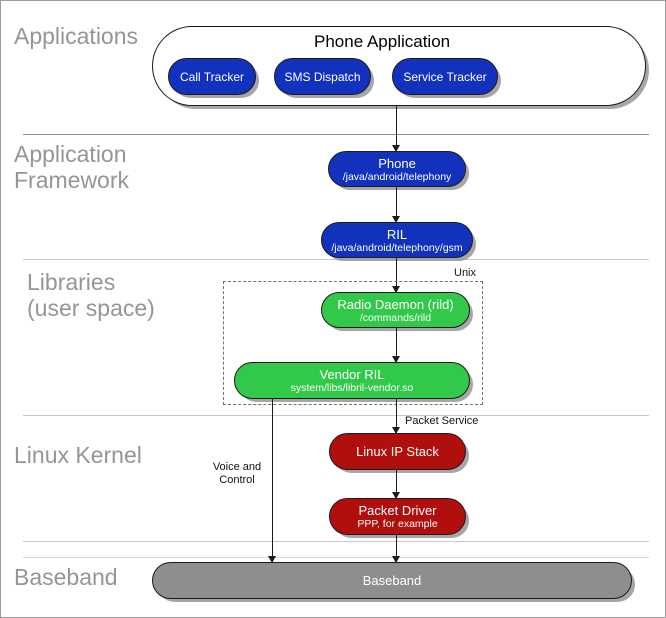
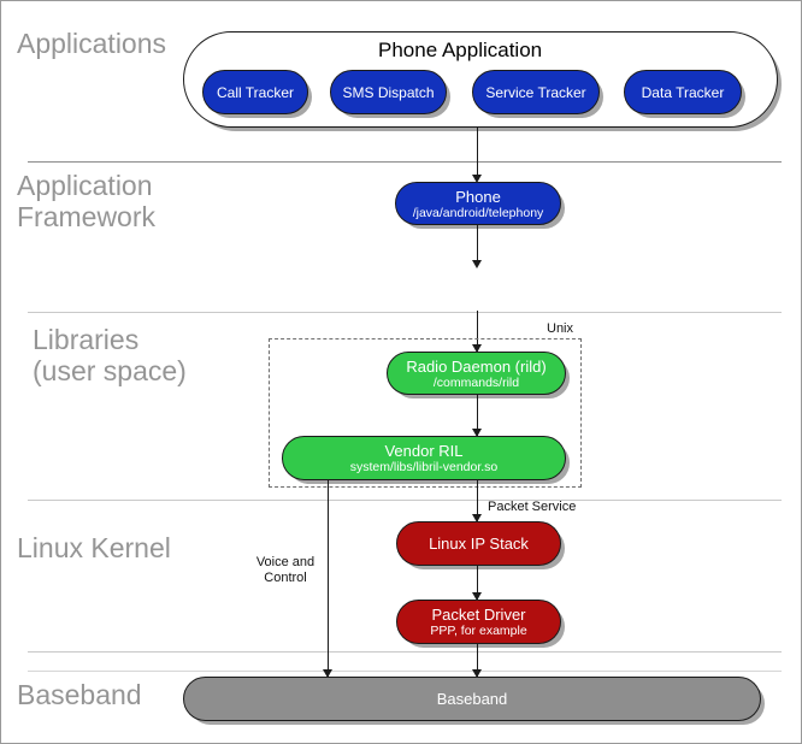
  Applications
  Application
  Framework
  Libraries
  (user space)
  Linux Kernel
  Baseband
  Phone Application
  Call Tracker
  SMS Dispatch
  Service Tracker
+ Data Tracker
  Phone
  /java/android/telephony
- RIL
- /java/android/telephony/gsm
  Unix
  Radio Daemon (rild)
  /commands/rild
  Vendor RIL
  system/libs/libril-vendor.so
  Packet Service
  Voice and
  Control
  Linux IP Stack
  Packet Driver
  PPP, for example
  Baseband
